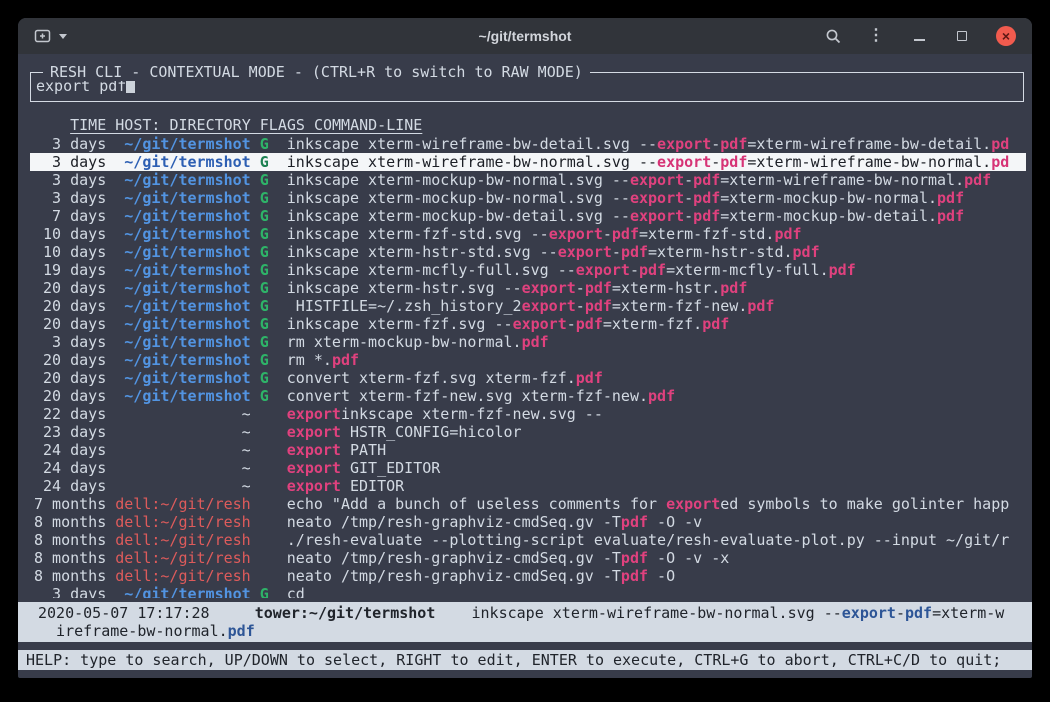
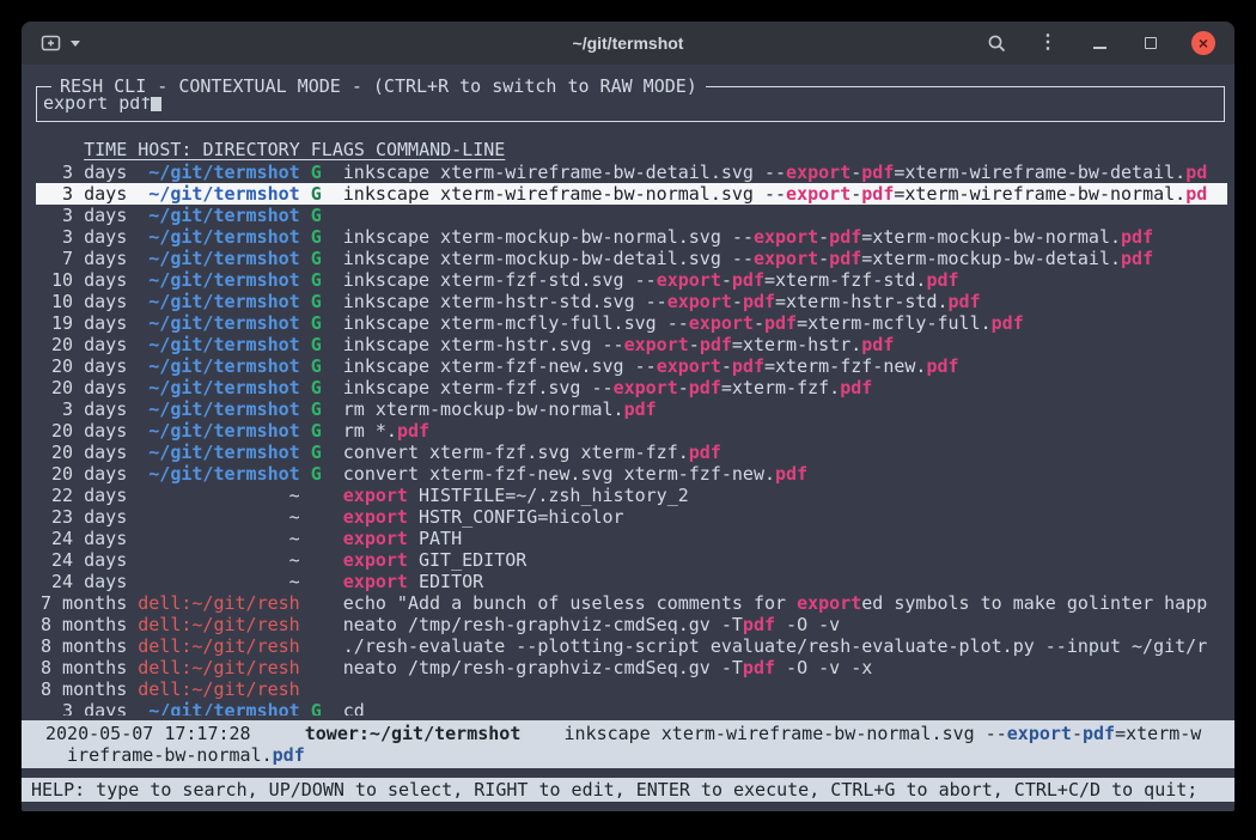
  ~/git/termshot
  ⋮
  ×
  RESH CLI - CONTEXTUAL MODE - (CTRL+R to switch to RAW MODE)
  export pdf
  TIME HOST: DIRECTORY FLAGS COMMAND-LINE
  3 days
  ~/git/termshot
  G
  inkscape xterm-wireframe-bw-detail.svg --export-pdf=xterm-wireframe-bw-detail.pd
  3 days
  ~/git/termshot
  G
  inkscape xterm-wireframe-bw-normal.svg --export-pdf=xterm-wireframe-bw-normal.pd
  3 days
  ~/git/termshot
  G
- inkscape xterm-mockup-bw-normal.svg --export-pdf=xterm-wireframe-bw-normal.pdf
  3 days
  ~/git/termshot
  G
  inkscape xterm-mockup-bw-normal.svg --export-pdf=xterm-mockup-bw-normal.pdf
  7 days
  ~/git/termshot
  G
  inkscape xterm-mockup-bw-detail.svg --export-pdf=xterm-mockup-bw-detail.pdf
  10 days
  ~/git/termshot
  G
  inkscape xterm-fzf-std.svg --export-pdf=xterm-fzf-std.pdf
  10 days
  ~/git/termshot
  G
  inkscape xterm-hstr-std.svg --export-pdf=xterm-hstr-std.pdf
  19 days
  ~/git/termshot
  G
  inkscape xterm-mcfly-full.svg --export-pdf=xterm-mcfly-full.pdf
  20 days
  ~/git/termshot
  G
  inkscape xterm-hstr.svg --export-pdf=xterm-hstr.pdf
  20 days
  ~/git/termshot
  G
- HISTFILE=~/.zsh_history_2export-pdf=xterm-fzf-new.pdf
+ inkscape xterm-fzf-new.svg --export-pdf=xterm-fzf-new.pdf
  20 days
  ~/git/termshot
  G
  inkscape xterm-fzf.svg --export-pdf=xterm-fzf.pdf
  3 days
  ~/git/termshot
  G
  rm xterm-mockup-bw-normal.pdf
  20 days
  ~/git/termshot
  G
  rm *.pdf
  20 days
  ~/git/termshot
  G
  convert xterm-fzf.svg xterm-fzf.pdf
  20 days
  ~/git/termshot
  G
  convert xterm-fzf-new.svg xterm-fzf-new.pdf
  22 days
  ~
- exportinkscape xterm-fzf-new.svg --
+ export HISTFILE=~/.zsh_history_2
  23 days
  ~
  export HSTR_CONFIG=hicolor
  24 days
  ~
  export PATH
  24 days
  ~
  export GIT_EDITOR
  24 days
  ~
  export EDITOR
  7 months
  dell:~/git/resh
  echo "Add a bunch of useless comments for exported symbols to make golinter happ
  8 months
  dell:~/git/resh
  neato /tmp/resh-graphviz-cmdSeq.gv -Tpdf -O -v
  8 months
  dell:~/git/resh
  ./resh-evaluate --plotting-script evaluate/resh-evaluate-plot.py --input ~/git/r
  8 months
  dell:~/git/resh
  neato /tmp/resh-graphviz-cmdSeq.gv -Tpdf -O -v -x
  8 months
  dell:~/git/resh
- neato /tmp/resh-graphviz-cmdSeq.gv -Tpdf -O
  3 days
  ~/git/termshot
  G
  cd
  2020-05-07 17:17:28 tower:~/git/termshot inkscape xterm-wireframe-bw-normal.svg --export-pdf=xterm-w
  ireframe-bw-normal.pdf
  HELP: type to search, UP/DOWN to select, RIGHT to edit, ENTER to execute, CTRL+G to abort, CTRL+C/D to quit;
